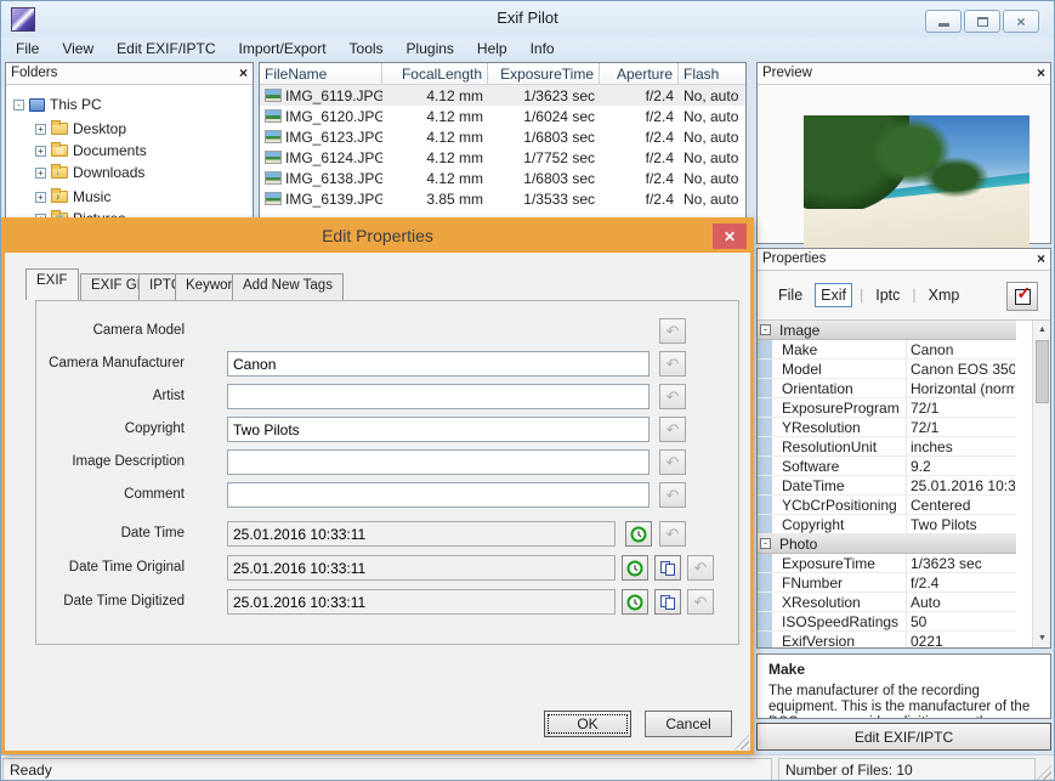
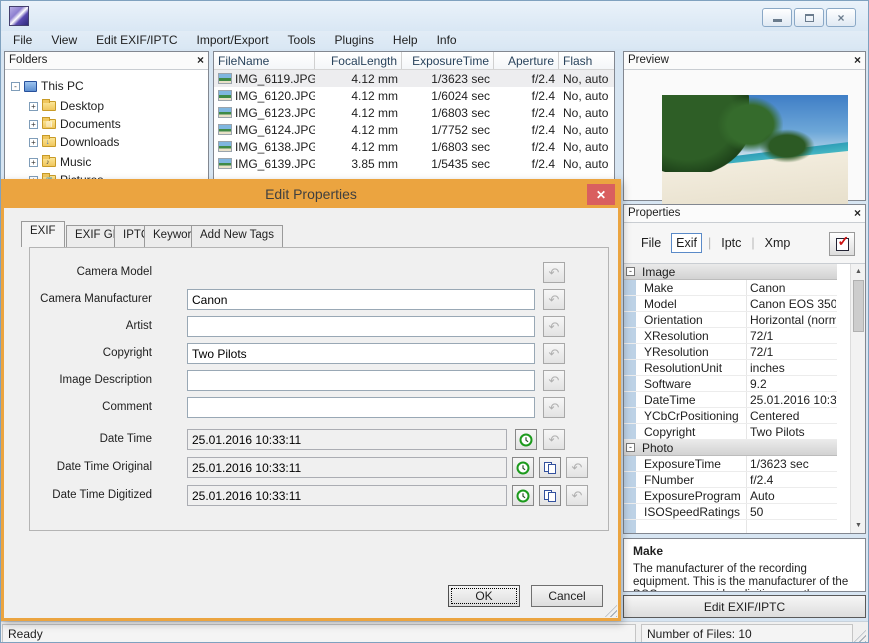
- Exif Pilot
  ×
  File
  View
  Edit EXIF/IPTC
  Import/Export
  Tools
  Plugins
  Help
  Info
  Folders
  ×
  -
  This PC
  +
  Desktop
  +
  Documents
  +
  Downloads
  +
  Music
  FileName
  FocalLength
  ExposureTime
  Aperture
  Flash
  IMG_6119.JPG
  4.12 mm
  1/3623 sec
  f/2.4
  No, auto
  IMG_6120.JPG
  4.12 mm
  1/6024 sec
  f/2.4
  No, auto
  IMG_6123.JPG
  4.12 mm
  1/6803 sec
  f/2.4
  No, auto
  IMG_6124.JPG
  4.12 mm
  1/7752 sec
  f/2.4
  No, auto
  IMG_6138.JPG
  4.12 mm
  1/6803 sec
  f/2.4
  No, auto
  IMG_6139.JPG
  3.85 mm
- 1/3533 sec
+ 1/5435 sec
  f/2.4
  No, auto
  Preview
  ×
  Properties
  ×
  File
  Exif
  |
  Iptc
  |
  Xmp
  ✓
  -
  Image
  Make
  Canon
  Model
  Canon EOS 350
  Orientation
  Horizontal (norm
- ExposureProgram
+ XResolution
  72/1
  YResolution
  72/1
  ResolutionUnit
  inches
  Software
  9.2
  DateTime
  25.01.2016 10:3
  YCbCrPositioning
  Centered
  Copyright
  Two Pilots
  -
  Photo
  ExposureTime
  1/3623 sec
  FNumber
  f/2.4
- XResolution
+ ExposureProgram
  Auto
  ISOSpeedRatings
  50
- ExifVersion
- 0221
  Make
  The manufacturer of the recording
  equipment. This is the manufacturer of the
  Edit EXIF/IPTC
  Ready
  Number of Files: 10
  Edit Properties
  ✕
  EXIF
  EXIF G
  IPT
  Keywor
  Add New Tags
  Camera Model
  ↶
  Camera Manufacturer
  Canon
  ↶
  Artist
  ↶
  Copyright
  Two Pilots
  ↶
  Image Description
  ↶
  Comment
  ↶
  Date Time
  25.01.2016 10:33:11
  ↶
  Date Time Original
  25.01.2016 10:33:11
  ↶
  Date Time Digitized
  25.01.2016 10:33:11
  ↶
  OK
  Cancel
